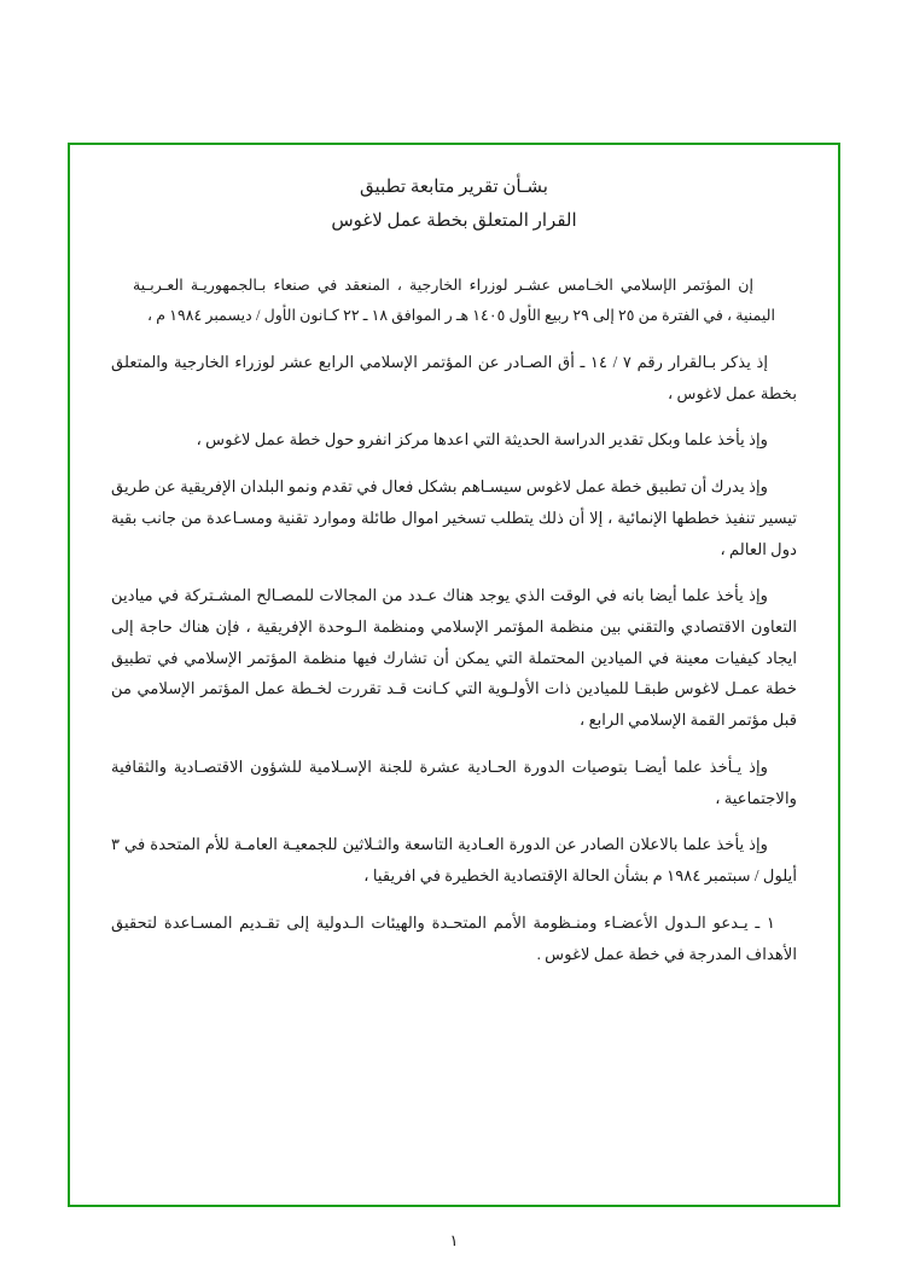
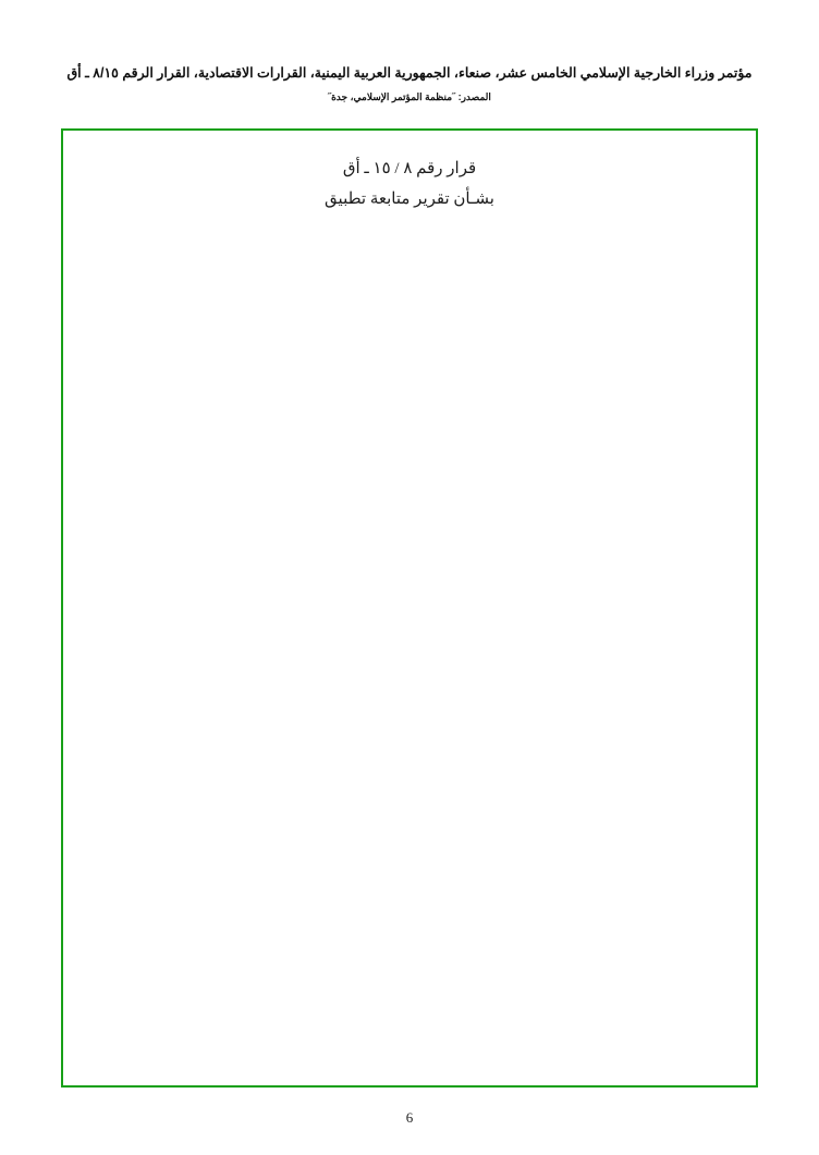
+ مؤتمر وزراء الخارجية الإسلامي الخامس عشر، صنعاء، الجمهورية العربية اليمنية، القرارات الاقتصادية، القرار الرقم ٨/١٥ ـ أق
+ المصدر: ˝منظمة المؤتمر الإسلامي، جدة˝
+ قرار رقم ٨ / ١٥ ـ أق
  بشـأن تقرير متابعة تطبيق
- القرار المتعلق بخطة عمل لاغوس
- إن المؤتمر الإسلامي الخـامس عشـر لوزراء الخارجية ، المنعقد في صنعاء بـالجمهوريـة العـربـية اليمنية ، في الفترة من ٢٥ إلى ٢٩ ربيع الأول ١٤٠٥ هـ ر الموافق ١٨ ـ ٢٢ كـانون الأول / ديسمبر ١٩٨٤ م ،
- إذ يذكر بـالقرار رقم ٧ / ١٤ ـ أق الصـادر عن المؤتمر الإسلامي الرابع عشر لوزراء الخارجية والمتعلق بخطة عمل لاغوس ،
- وإذ يأخذ علما وبكل تقدير الدراسة الحديثة التي اعدها مركز انفرو حول خطة عمل لاغوس ،
- وإذ يدرك أن تطبيق خطة عمل لاغوس سيسـاهم بشكل فعال في تقدم ونمو البلدان الإفريقية عن طريق تيسير تنفيذ خططها الإنمائية ، إلا أن ذلك يتطلب تسخير اموال طائلة وموارد تقنية ومسـاعدة من جانب بقية دول العالم ،
- وإذ يأخذ علما أيضا بانه في الوقت الذي يوجد هناك عـدد من المجالات للمصـالح المشـتركة في ميادين التعاون الاقتصادي والتقني بين منظمة المؤتمر الإسلامي ومنظمة الـوحدة الإفريقية ، فإن هناك حاجة إلى ايجاد كيفيات معينة في الميادين المحتملة التي يمكن أن تشارك فيها منظمة المؤتمر الإسلامي في تطبيق خطة عمـل لاغوس طبقـا للميادين ذات الأولـوية التي كـانت قـد تقررت لخـطة عمل المؤتمر الإسلامي من قبل مؤتمر القمة الإسلامي الرابع ،
- وإذ يـأخذ علما أيضـا بتوصيات الدورة الحـادية عشرة للجنة الإسـلامية للشؤون الاقتصـادية والثقافية والاجتماعية ،
- وإذ يأخذ علما بالاعلان الصادر عن الدورة العـادية التاسعة والثـلاثين للجمعيـة العامـة للأم المتحدة في ٣ أيلول / سبتمبر ١٩٨٤ م بشأن الحالة الإقتصادية الخطيرة في افريقيا ،
- ١ ـ يـدعو الـدول الأعضـاء ومنـظومة الأمم المتحـدة والهيئات الـدولية إلى تقـديم المسـاعدة لتحقيق الأهداف المدرجة في خطة عمل لاغوس .
- ١
+ 6
